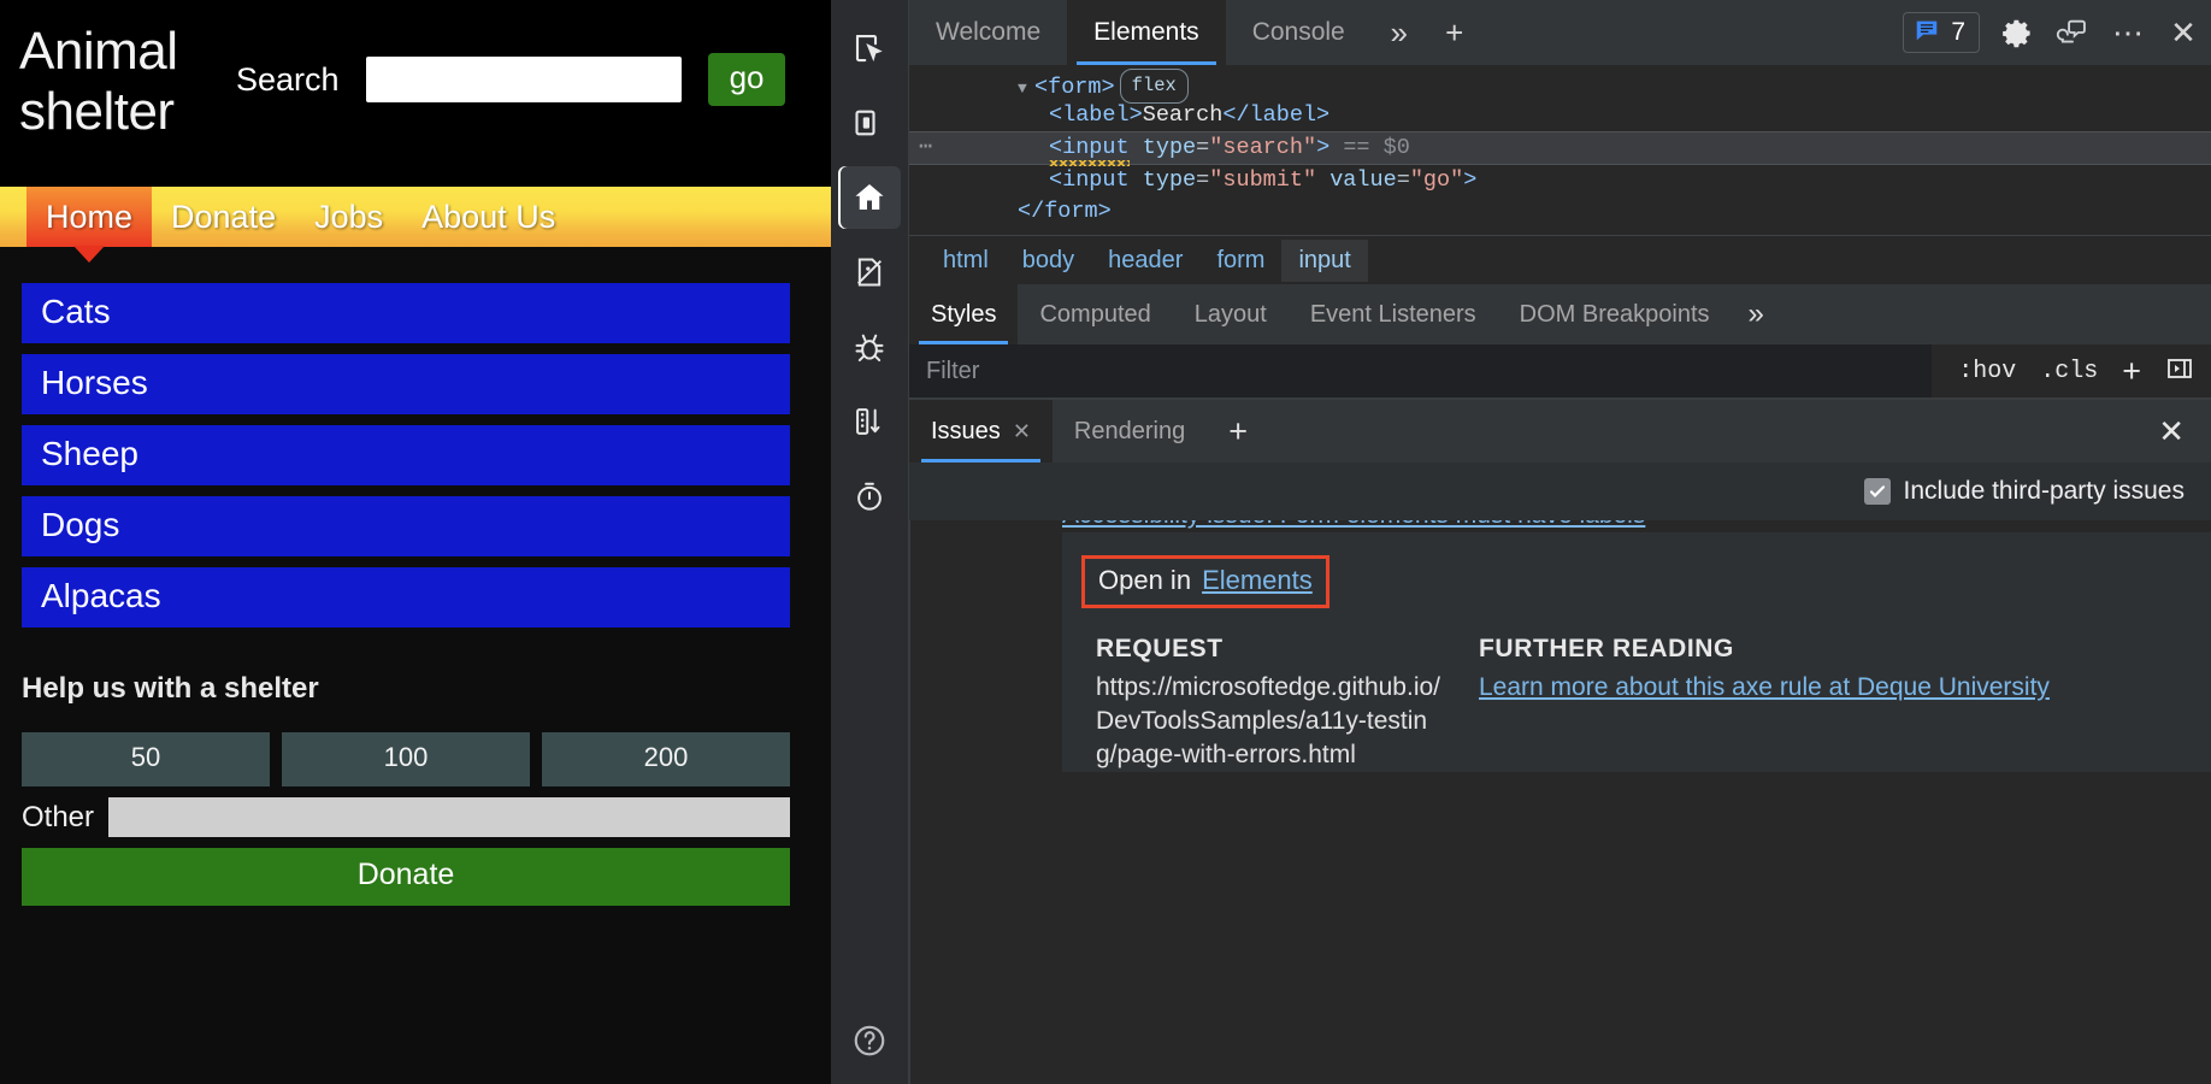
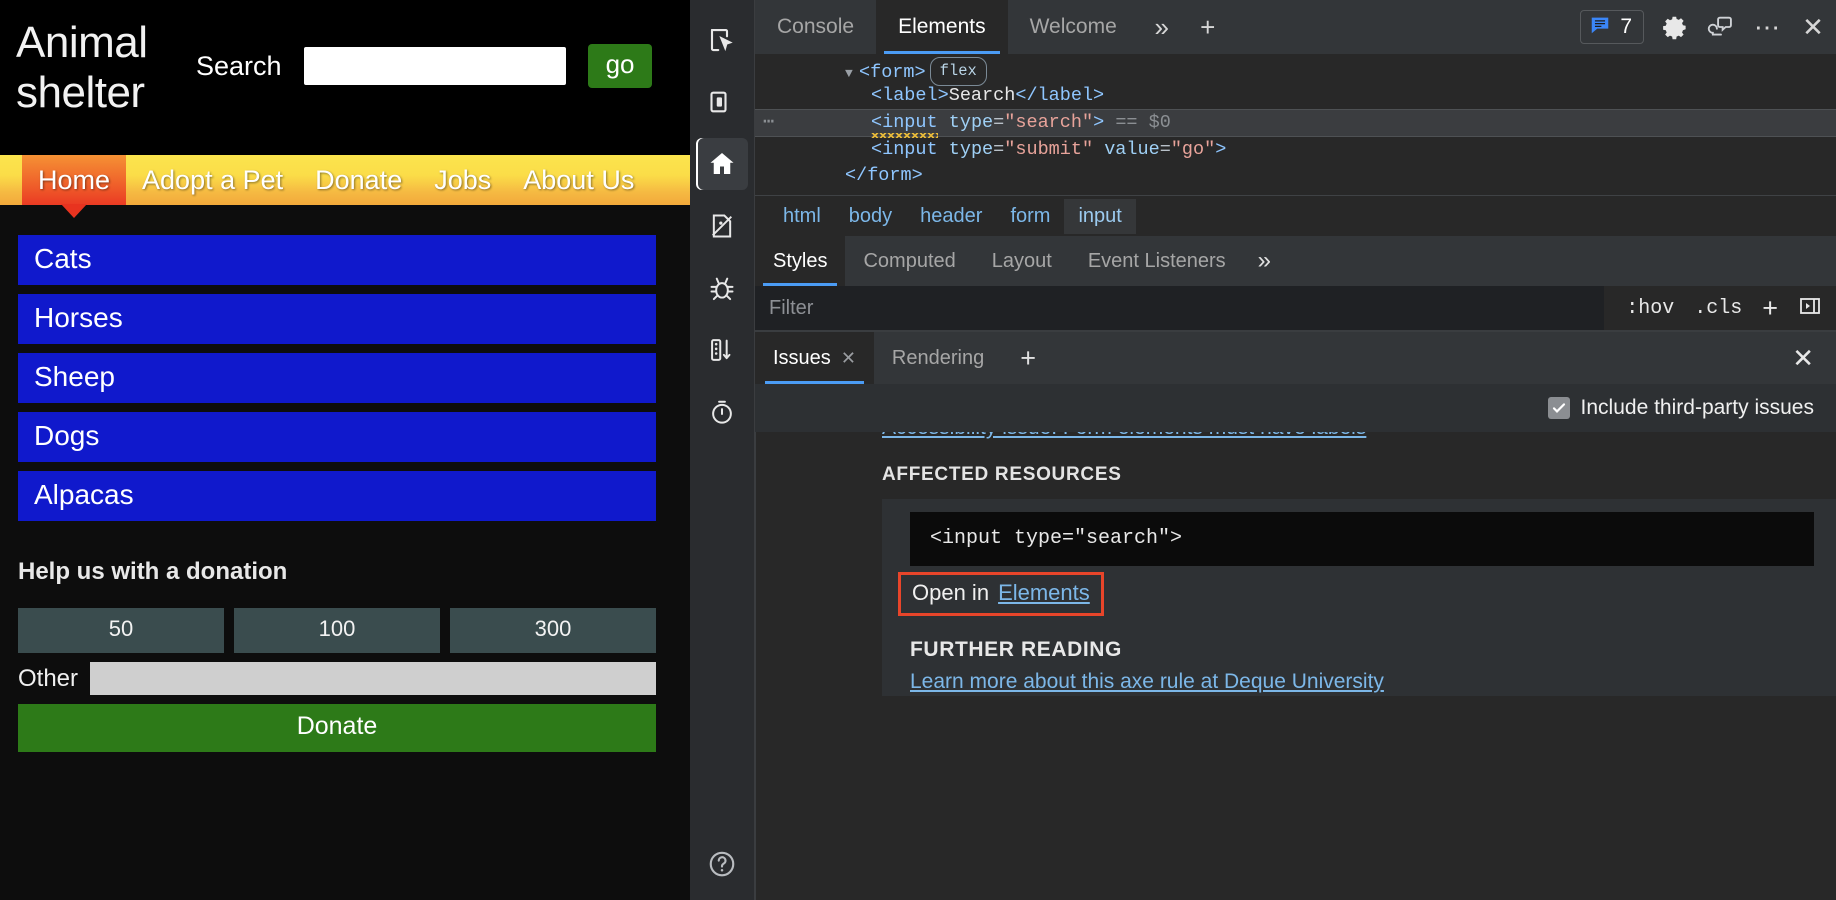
  Animal
  shelter
  Search
  go
  Home
+ Adopt a Pet
  Donate
  Jobs
  About Us
  Cats
  Horses
  Sheep
  Dogs
  Alpacas
- Help us with a shelter
+ Help us with a donation
  50
  100
- 200
+ 300
  Other
  Donate
- Welcome
+ Console
  Elements
- Console
+ Welcome
  »
  +
  7
  ⋯
  ✕
  ▼ <form> flex
  <label>Search</label>
  ⋯
  <input type="search"> == $0
  <input type="submit" value="go">
  </form>
  html
  body
  header
  form
  input
  Styles
  Computed
  Layout
  Event Listeners
- DOM Breakpoints
  »
  Filter
  :hov
  .cls
  +
  Issues
  ✕
  Rendering
  +
  ✕
  Include third-party issues
+ AFFECTED RESOURCES
+ <input type="search">
  Open in
  Elements
- REQUEST
- https://microsoftedge.github.io/DevToolsSamples/a11y-testing/page-with-errors.html
  FURTHER READING
  Learn more about this axe rule at Deque University
